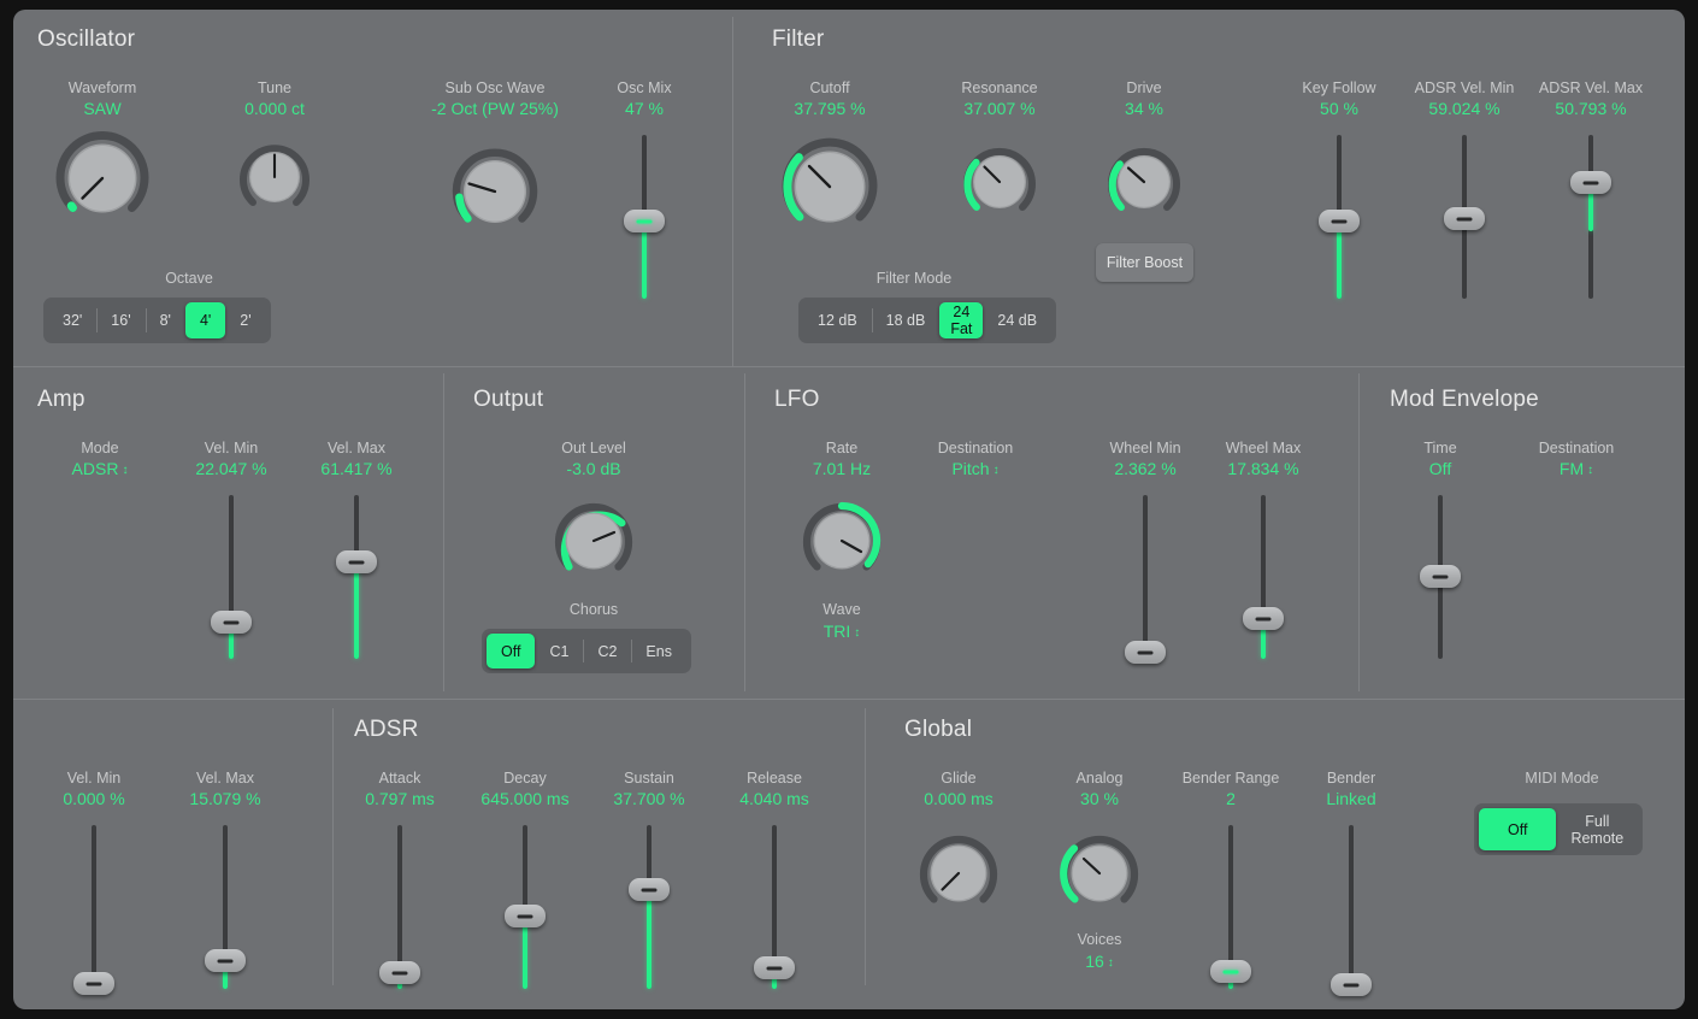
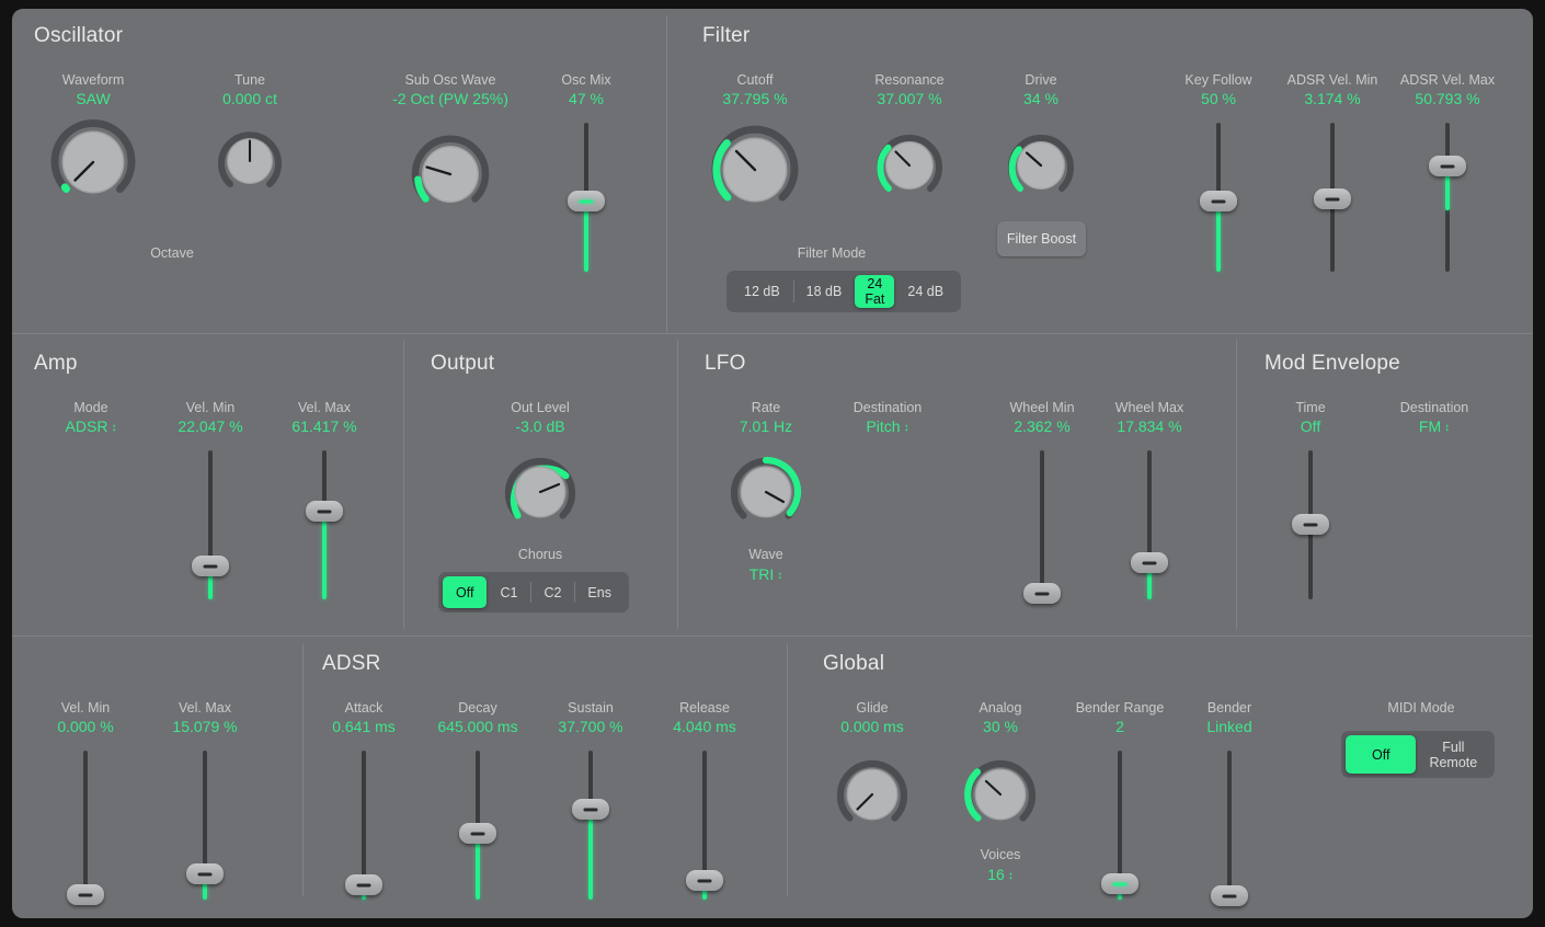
  Oscillator
  Waveform
  SAW
  Tune
  0.000 ct
  Sub Osc Wave
  -2 Oct (PW 25%)
  Osc Mix
  47 %
  Octave
- 32'
- 16'
- 8'
- 4'
- 2'
  Filter
  Cutoff
  37.795 %
  Resonance
  37.007 %
  Drive
  34 %
  Filter Boost
  Filter Mode
  12 dB
  18 dB
  24
  Fat
  24 dB
  Key Follow
  50 %
  ADSR Vel. Min
- 59.024 %
+ 3.174 %
  ADSR Vel. Max
  50.793 %
  Amp
  Mode
  ADSR ↕
  Vel. Min
  22.047 %
  Vel. Max
  61.417 %
  Output
  Out Level
  -3.0 dB
  Chorus
  Off
  C1
  C2
  Ens
  LFO
  Rate
  7.01 Hz
  Wave
  TRI ↕
  Destination
  Pitch ↕
  Wheel Min
  2.362 %
  Wheel Max
  17.834 %
  Mod Envelope
  Time
  Off
  Destination
  FM ↕
  Vel. Min
  0.000 %
  Vel. Max
  15.079 %
  ADSR
  Attack
- 0.797 ms
+ 0.641 ms
  Decay
  645.000 ms
  Sustain
  37.700 %
  Release
  4.040 ms
  Global
  Glide
  0.000 ms
  Analog
  30 %
  Voices
  16 ↕
  Bender Range
  2
  Bender
  Linked
  MIDI Mode
  Off
  Full
  Remote
